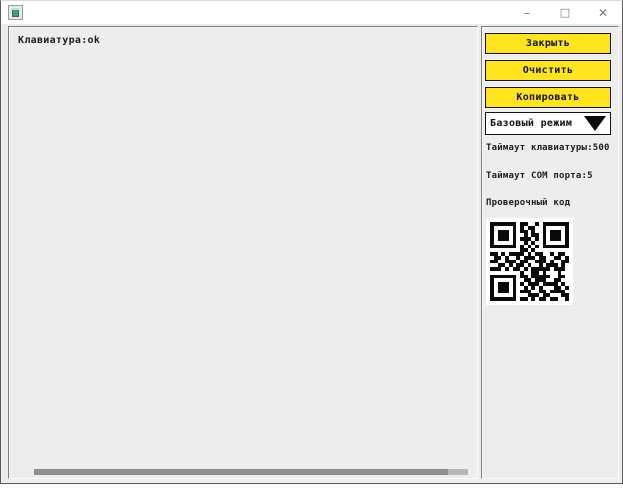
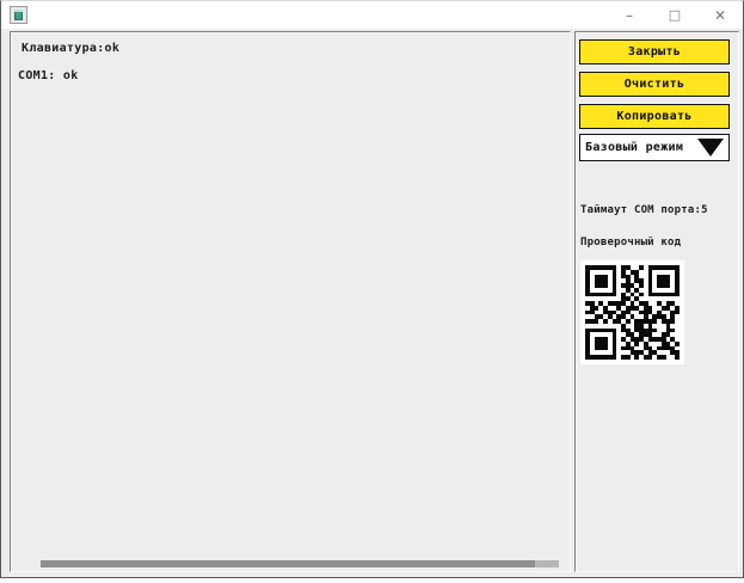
  –
  □
  ✕
  Клавиатура:ok
+ COM1: ok
  Закрыть
  Очистить
  Копировать
  Базовый режим
- Таймаут клавиатуры:500
  Таймаут COM порта:5
  Проверочный код
